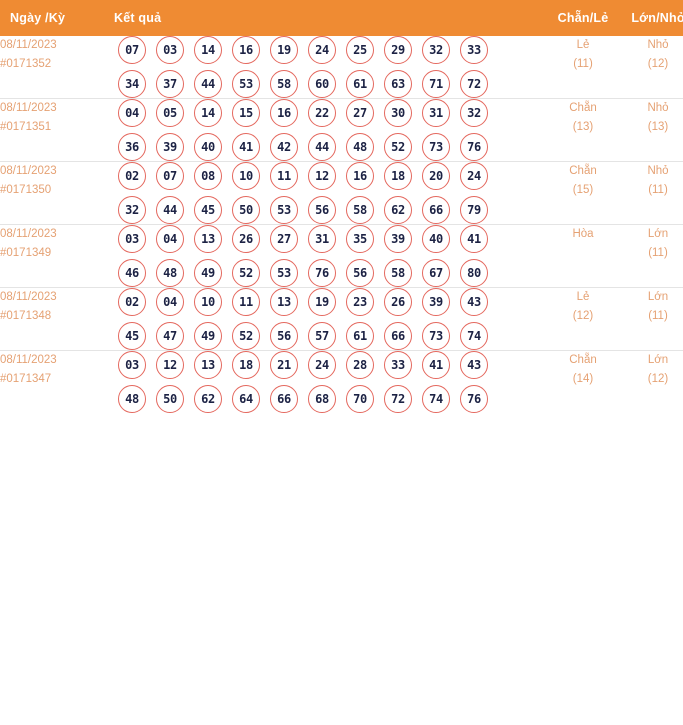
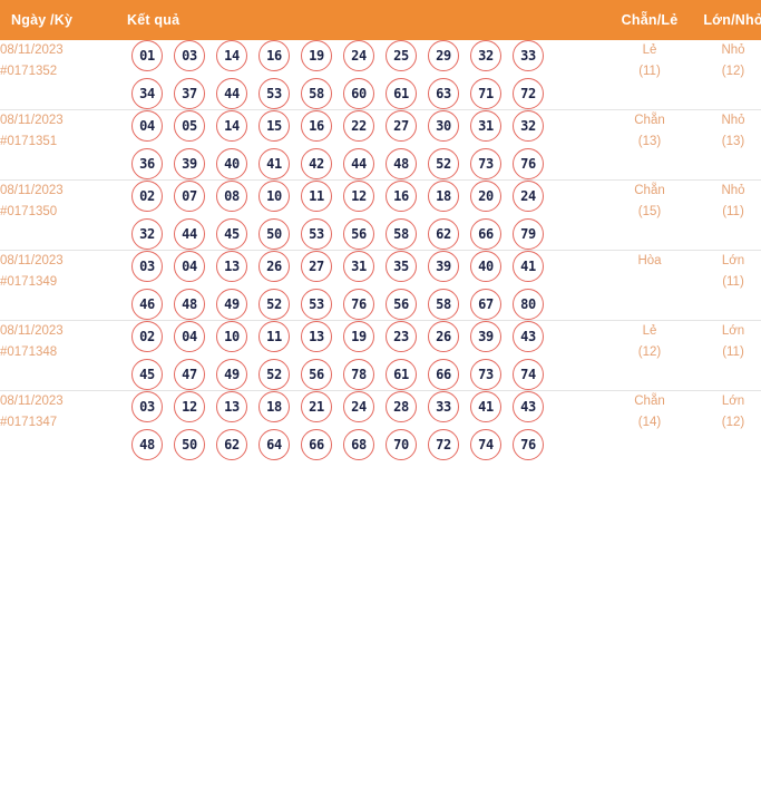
  Ngày /Kỳ	Kết quả	Chẵn/Lẻ	Lớn/Nhỏ
- 08/11/2023#0171352	07 03 14 16 19 24 25 29 32 3334 37 44 53 58 60 61 63 71 72	Lẻ(11)	Nhỏ(12)
+ 08/11/2023#0171352	01 03 14 16 19 24 25 29 32 3334 37 44 53 58 60 61 63 71 72	Lẻ(11)	Nhỏ(12)
  08/11/2023#0171351	04 05 14 15 16 22 27 30 31 3236 39 40 41 42 44 48 52 73 76	Chẵn(13)	Nhỏ(13)
  08/11/2023#0171350	02 07 08 10 11 12 16 18 20 2432 44 45 50 53 56 58 62 66 79	Chẵn(15)	Nhỏ(11)
  08/11/2023#0171349	03 04 13 26 27 31 35 39 40 4146 48 49 52 53 76 56 58 67 80	Hòa	Lớn(11)
- 08/11/2023#0171348	02 04 10 11 13 19 23 26 39 4345 47 49 52 56 57 61 66 73 74	Lẻ(12)	Lớn(11)
+ 08/11/2023#0171348	02 04 10 11 13 19 23 26 39 4345 47 49 52 56 78 61 66 73 74	Lẻ(12)	Lớn(11)
  08/11/2023#0171347	03 12 13 18 21 24 28 33 41 4348 50 62 64 66 68 70 72 74 76	Chẵn(14)	Lớn(12)
